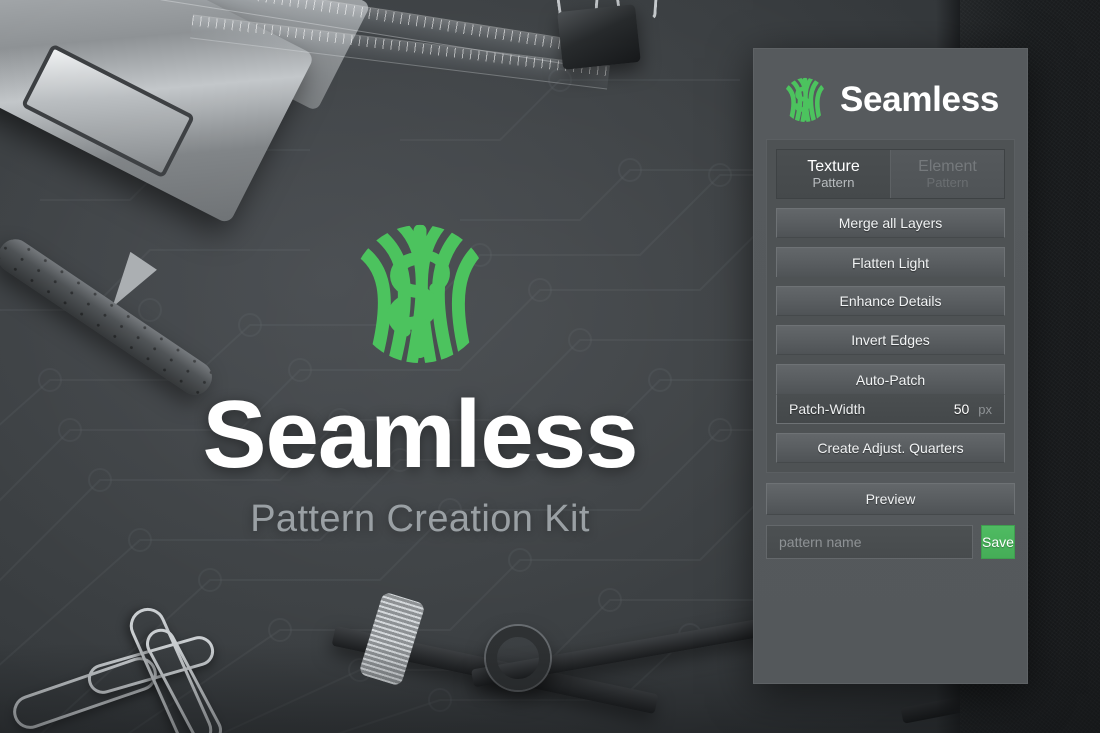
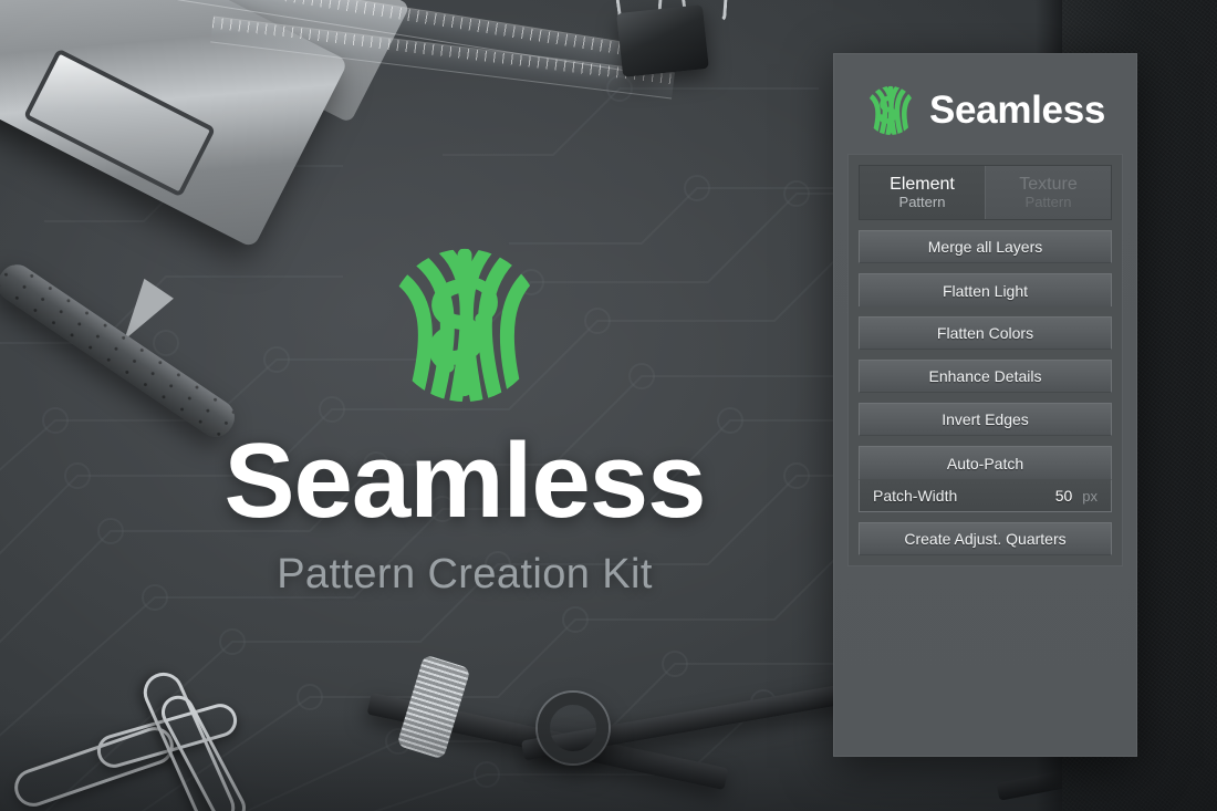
  Seamless
  Pattern Creation Kit
  Seamless
- Texture
+ Element
  Pattern
- Element
+ Texture
  Pattern
  Merge all Layers
  Flatten Light
+ Flatten Colors
  Enhance Details
  Invert Edges
  Auto-Patch
  Patch-Width
  50
  px
  Create Adjust. Quarters
- Preview
- pattern name
- Save
